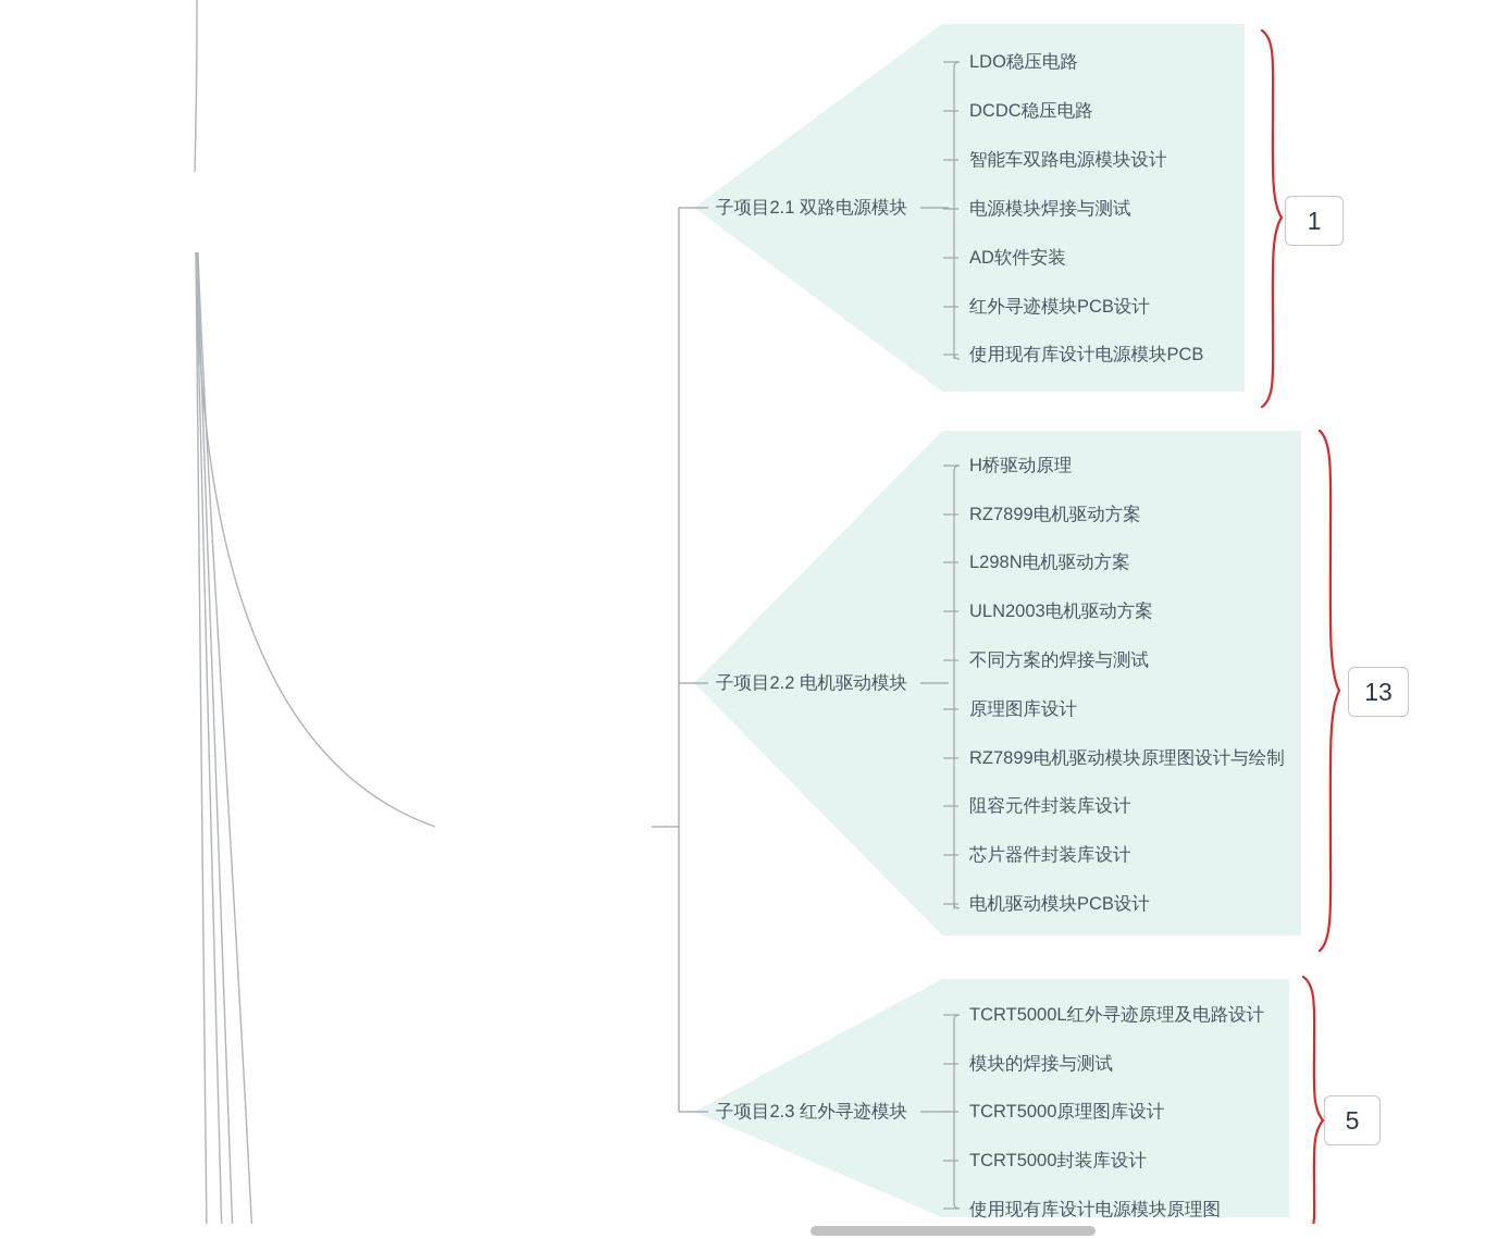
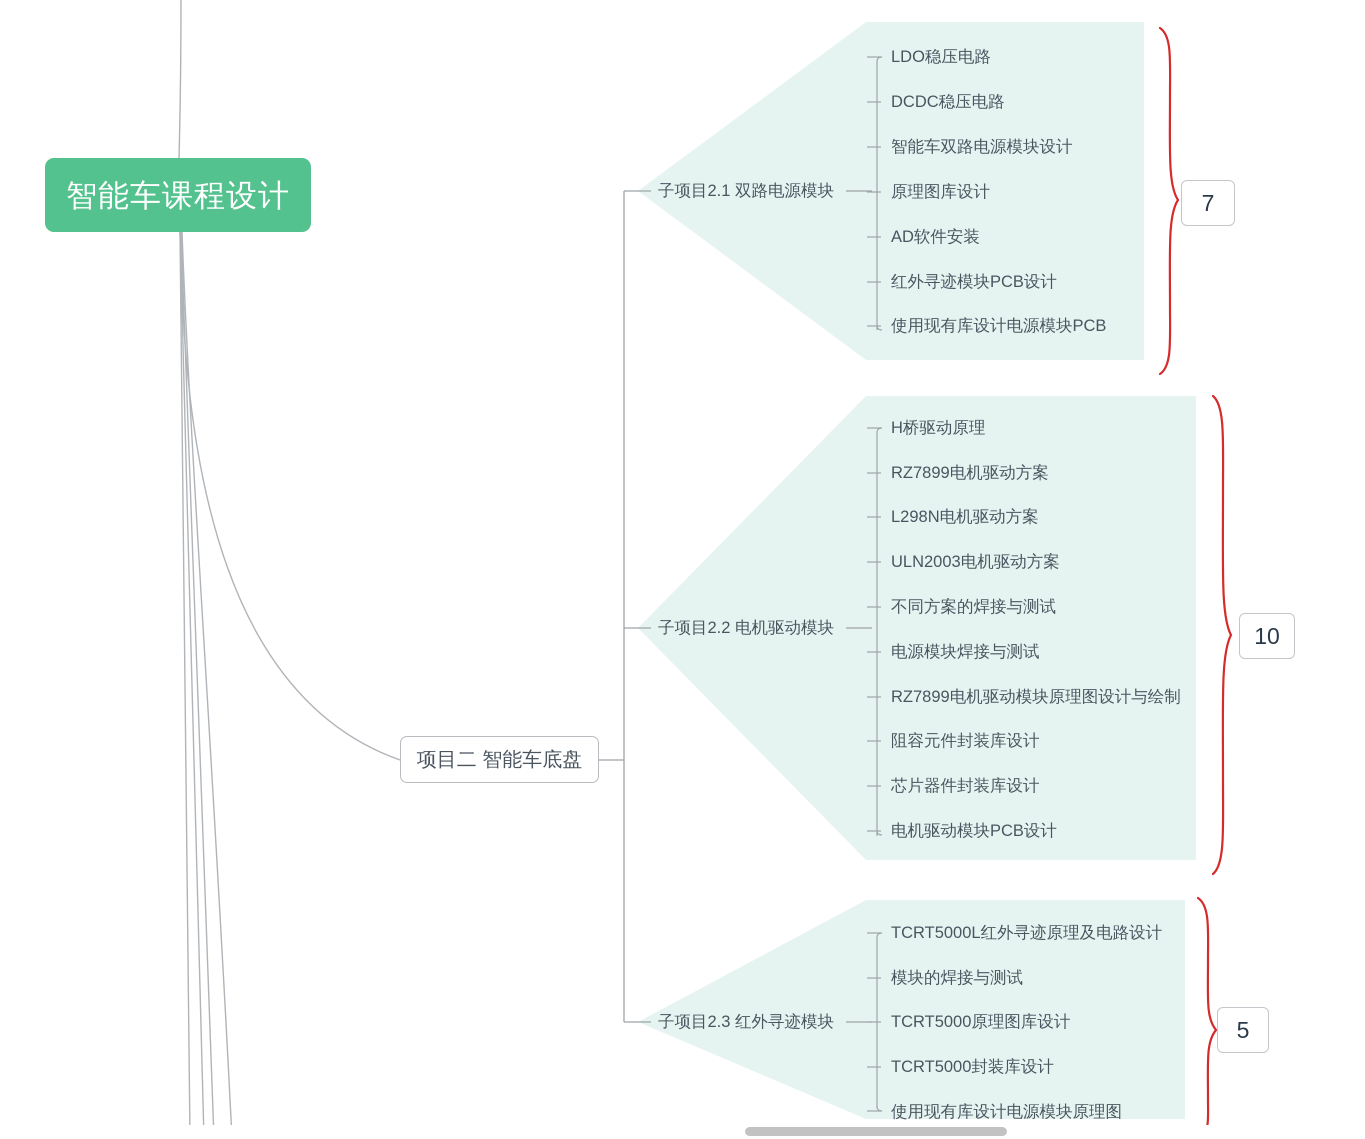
+ 智能车课程设计
+ 项目二 智能车底盘
  子项目2.1 双路电源模块
  LDO稳压电路
  DCDC稳压电路
  智能车双路电源模块设计
- 电源模块焊接与测试
+ 原理图库设计
  AD软件安装
  红外寻迹模块PCB设计
  使用现有库设计电源模块PCB
- 1
+ 7
  子项目2.2 电机驱动模块
  H桥驱动原理
  RZ7899电机驱动方案
  L298N电机驱动方案
  ULN2003电机驱动方案
  不同方案的焊接与测试
- 原理图库设计
+ 电源模块焊接与测试
  RZ7899电机驱动模块原理图设计与绘制
  阻容元件封装库设计
  芯片器件封装库设计
  电机驱动模块PCB设计
- 13
+ 10
  子项目2.3 红外寻迹模块
  TCRT5000L红外寻迹原理及电路设计
  模块的焊接与测试
  TCRT5000原理图库设计
  TCRT5000封装库设计
  使用现有库设计电源模块原理图
  5
